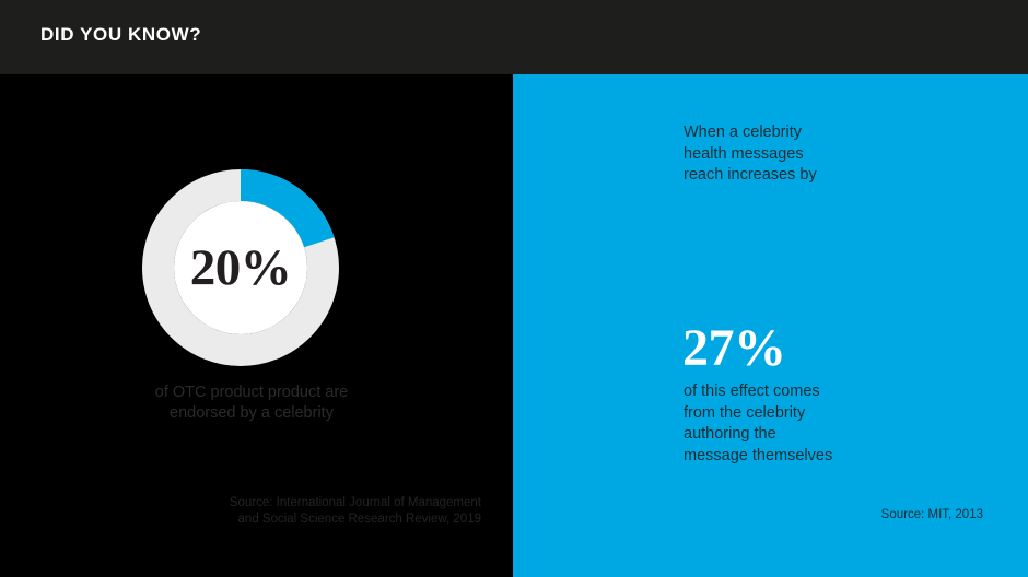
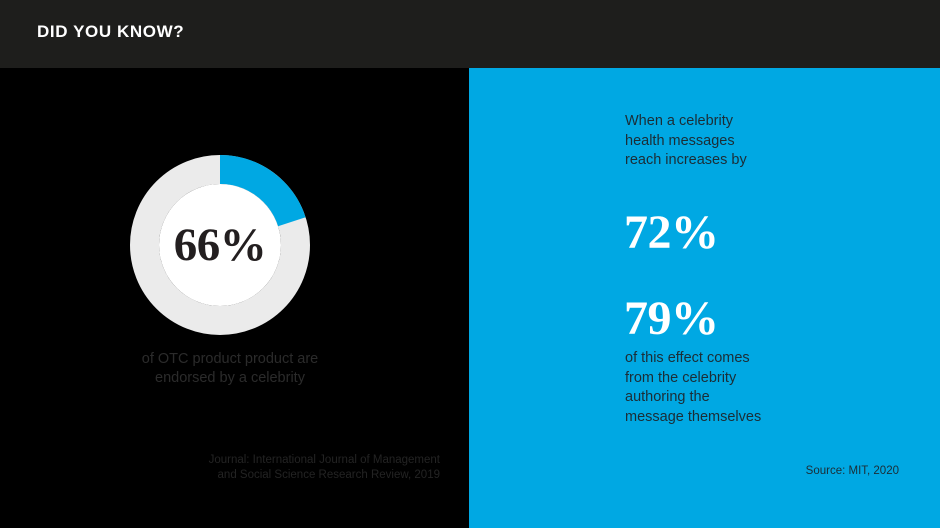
  DID YOU KNOW?
- 20%
+ 66%
  of OTC product product are
  endorsed by a celebrity
- Source: International Journal of Management
+ Journal: International Journal of Management
  and Social Science Research Review, 2019
  When a celebrity
  health messages
  reach increases by
+ 72%
- 27%
+ 79%
  of this effect comes
  from the celebrity
  authoring the
  message themselves
- Source: MIT, 2013
+ Source: MIT, 2020
